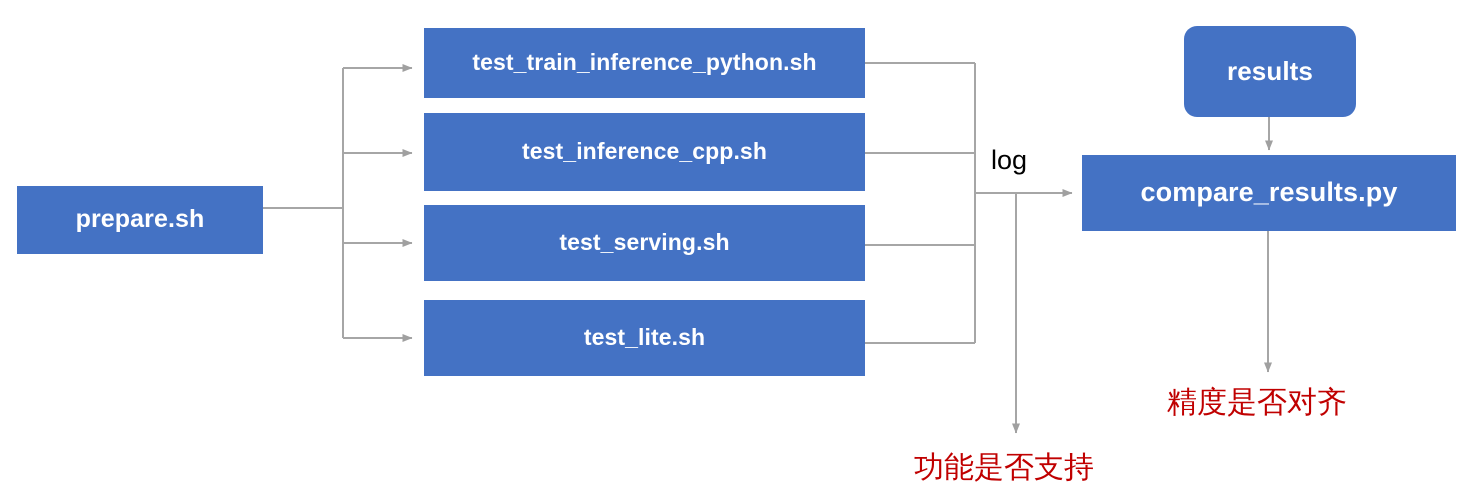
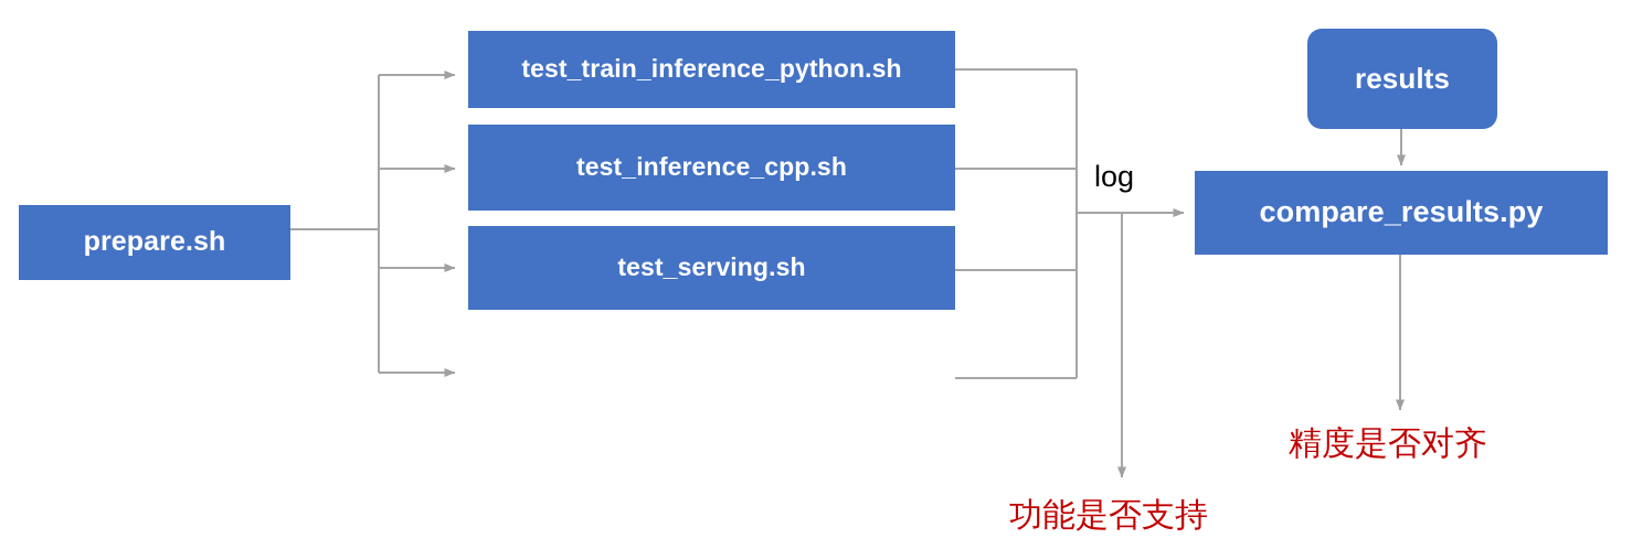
  prepare.sh
  test_train_inference_python.sh
  test_inference_cpp.sh
  test_serving.sh
- test_lite.sh
  log
  results
  compare_results.py
  功能是否支持
  精度是否对齐
